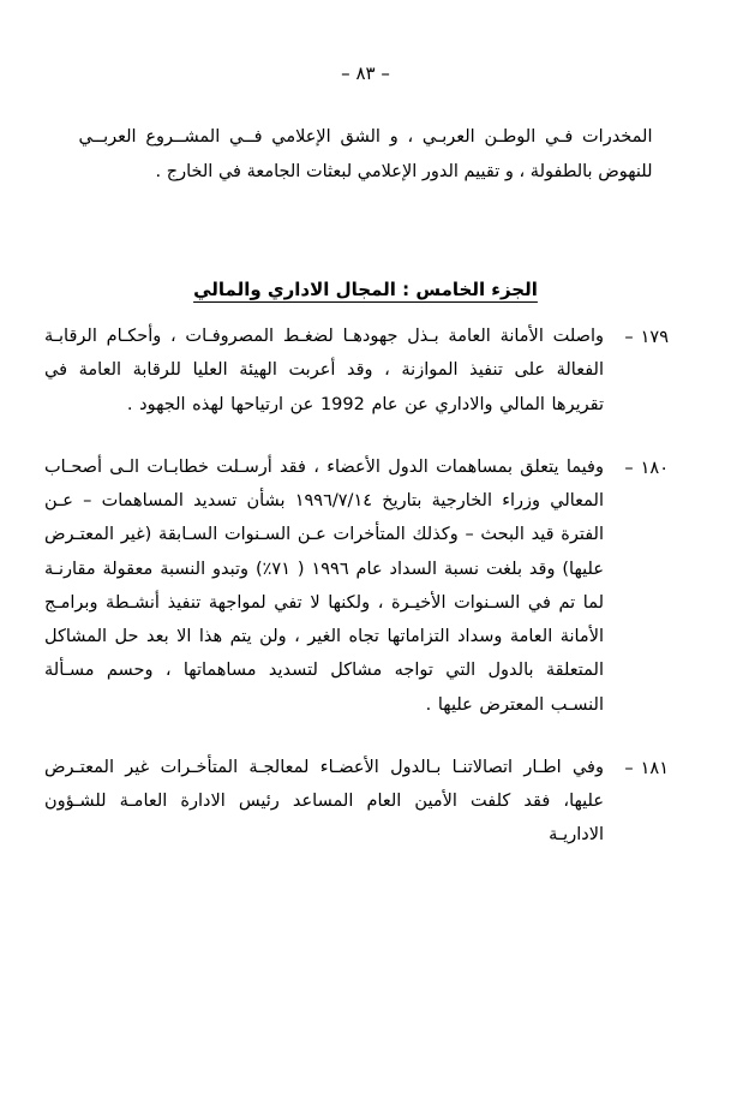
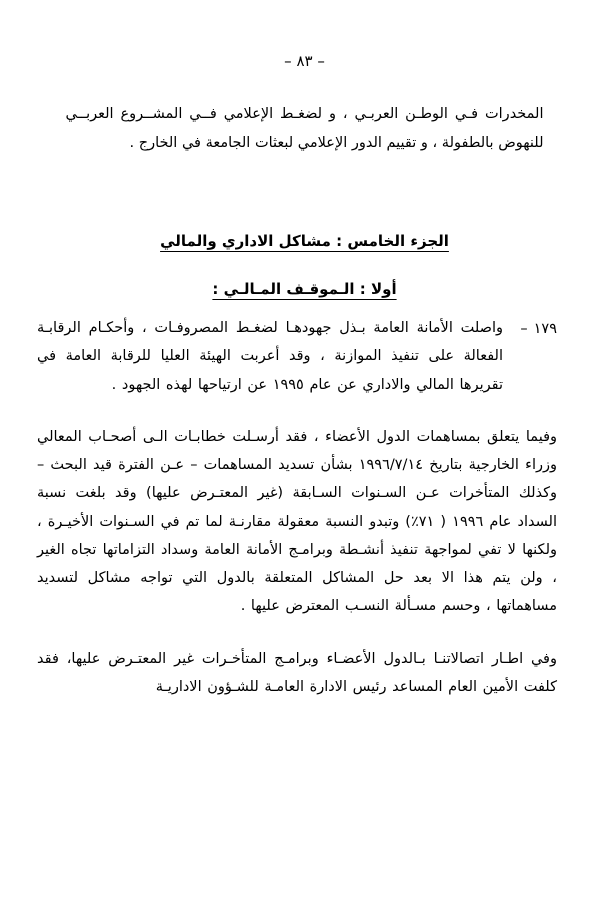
  – ٨٣ –
- المخدرات فـي الوطـن العربـي ، و الشق الإعلامي فــي المشــروع العربــي للنهوض بالطفولة ، و تقييم الدور الإعلامي لبعثات الجامعة في الخارج .
+ المخدرات فـي الوطـن العربـي ، و لضغـط الإعلامي فــي المشــروع العربــي للنهوض بالطفولة ، و تقييم الدور الإعلامي لبعثات الجامعة في الخارج .
- الجزء الخامس : المجال الاداري والمالي
+ الجزء الخامس : مشاكل الاداري والمالي
+ أولا : الـموقـف المـالـي :
  ١٧٩–
- واصلت الأمانة العامة بـذل جهودهـا لضغـط المصروفـات ، وأحكـام الرقابـة الفعالة على تنفيذ الموازنة ، وقد أعربت الهيئة العليا للرقابة العامة في تقريرها المالي والاداري عن عام 1992 عن ارتياحها لهذه الجهود .
+ واصلت الأمانة العامة بـذل جهودهـا لضغـط المصروفـات ، وأحكـام الرقابـة الفعالة على تنفيذ الموازنة ، وقد أعربت الهيئة العليا للرقابة العامة في تقريرها المالي والاداري عن عام ١٩٩٥ عن ارتياحها لهذه الجهود .
- ١٨٠–
  وفيما يتعلق بمساهمات الدول الأعضاء ، فقد أرسـلت خطابـات الـى أصحـاب المعالي وزراء الخارجية بتاريخ ١٩٩٦/٧/١٤ بشأن تسديد المساهمات – عـن الفترة قيد البحث – وكذلك المتأخرات عـن السـنوات السـابقة (غير المعتـرض عليها) وقد بلغت نسبة السداد عام ١٩٩٦ ( ٧١٪) وتبدو النسبة معقولة مقارنـة لما تم في السـنوات الأخيـرة ، ولكنها لا تفي لمواجهة تنفيذ أنشـطة وبرامـج الأمانة العامة وسداد التزاماتها تجاه الغير ، ولن يتم هذا الا بعد حل المشاكل المتعلقة بالدول التي تواجه مشاكل لتسديد مساهماتها ، وحسم مسـألة النسـب المعترض عليها .
- ١٨١–
- وفي اطـار اتصالاتنـا بـالدول الأعضـاء لمعالجـة المتأخـرات غير المعتـرض عليها، فقد كلفت الأمين العام المساعد رئيس الادارة العامـة للشـؤون الاداريـة
+ وفي اطـار اتصالاتنـا بـالدول الأعضـاء وبرامـج المتأخـرات غير المعتـرض عليها، فقد كلفت الأمين العام المساعد رئيس الادارة العامـة للشـؤون الاداريـة
